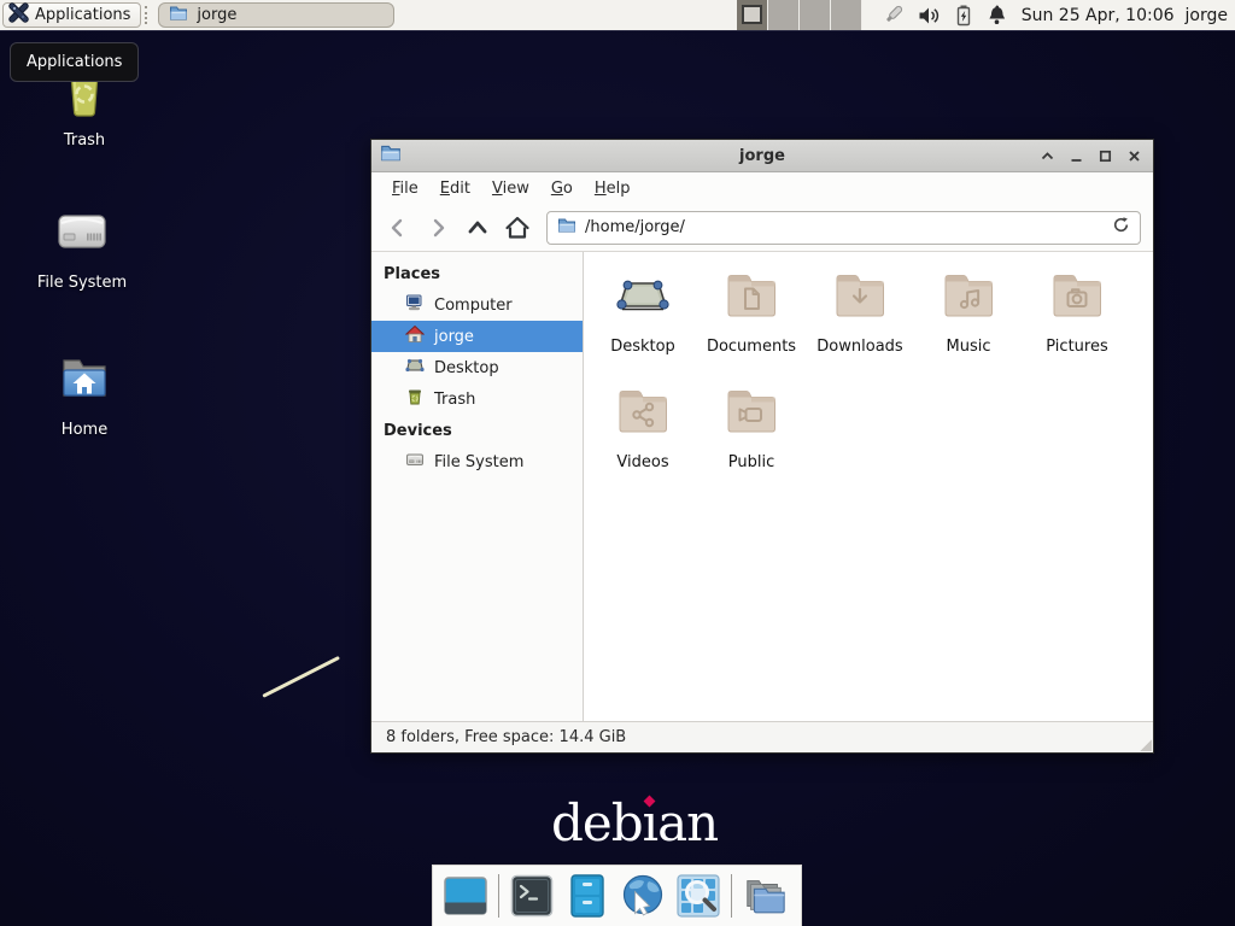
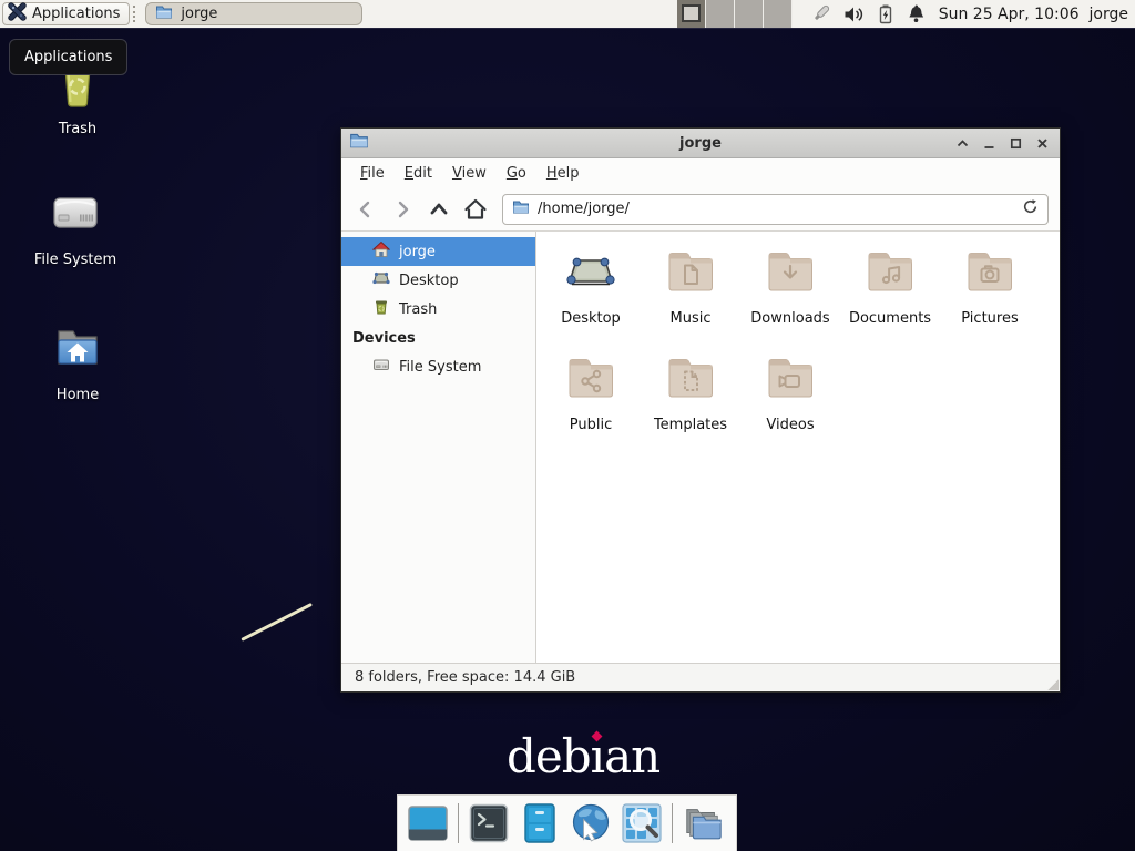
  Applications
  jorge
  Sun 25 Apr, 10:06
  jorge
  Applications
  Trash
  File System
  Home
  jorge
  File
  Edit
  View
  Go
  Help
  /home/jorge/
- Places
- Computer
  jorge
  Desktop
  Trash
  Devices
  File System
  Desktop
- Documents
+ Music
  Downloads
- Music
+ Documents
  Pictures
- Videos
+ Public
+ Templates
- Public
+ Videos
  8 folders, Free space: 14.4 GiB
  debıan
